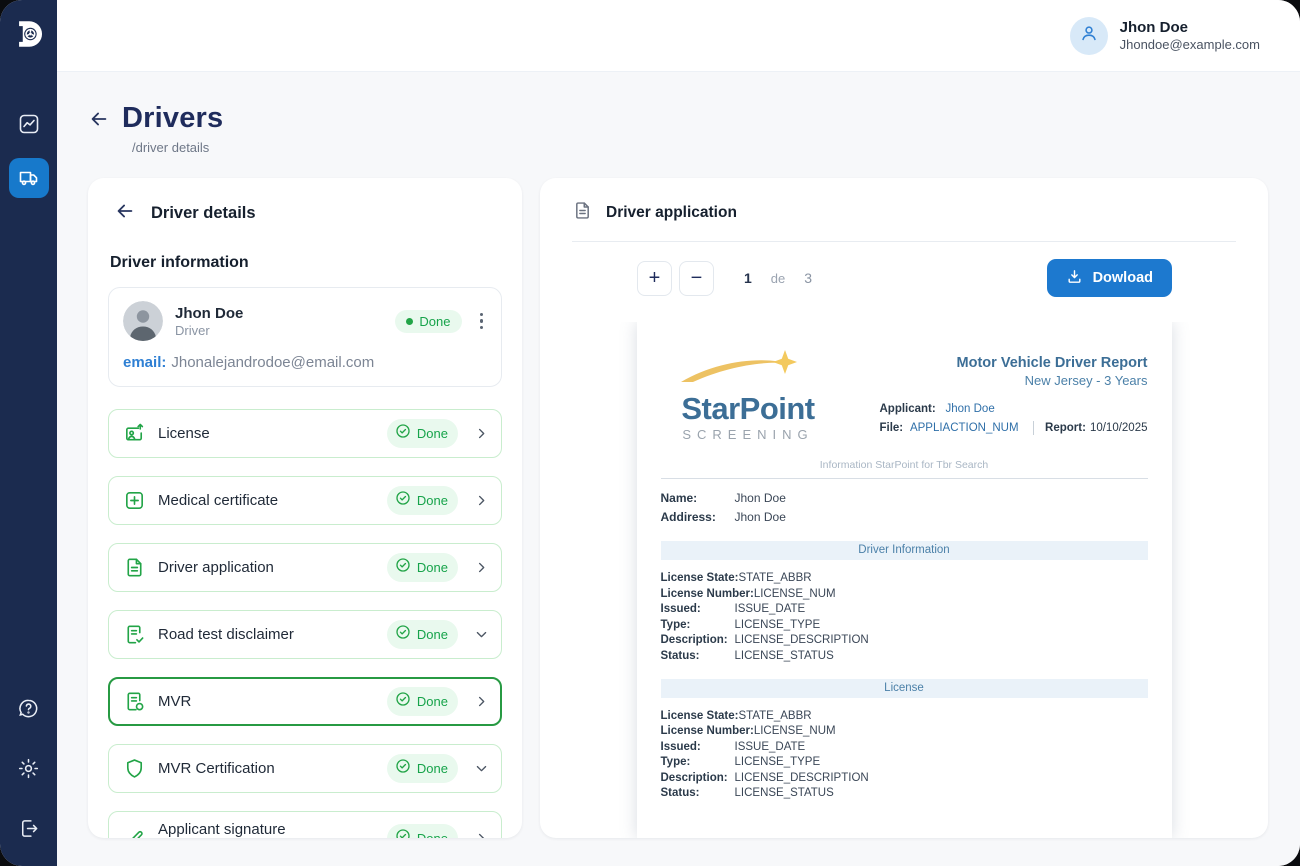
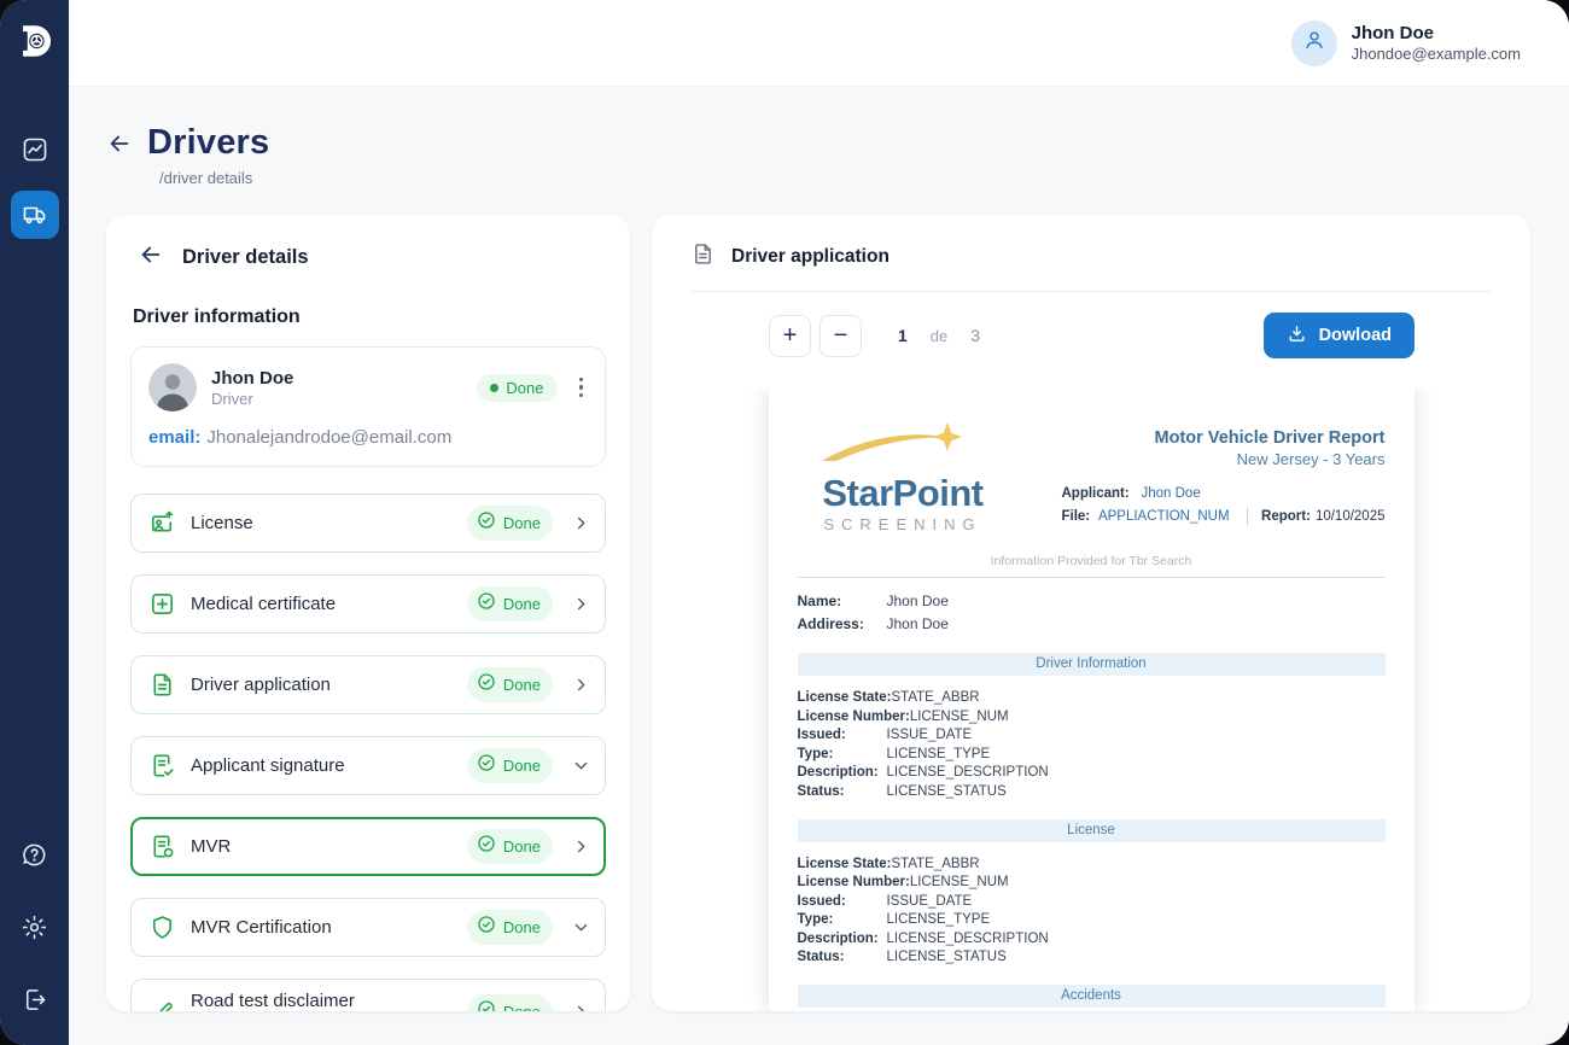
  Jhon Doe
  Jhondoe@example.com
  Drivers
  /driver details
  Driver details
  Driver information
  Jhon Doe
  Driver
  Done
  email: Jhonalejandrodoe@email.com
  License
  Done
  Medical certificate
  Done
  Driver application
  Done
- Road test disclaimer
+ Applicant signature
  Done
  MVR
  Done
  MVR Certification
  Done
- Applicant signature
+ Road test disclaimer
  Driver application
  +
  −
  1
  de
  3
  Dowload
  StarPoint
  SCREENING
  Motor Vehicle Driver Report
  New Jersey - 3 Years
  Applicant:
  Jhon Doe
  File:
  APPLIACTION_NUM
  Report:
  10/10/2025
- Information StarPoint for Tbr Search
+ Information Provided for Tbr Search
  Name:
  Jhon Doe
  Addiress:
  Jhon Doe
  Driver Information
  License State:
  STATE_ABBR
  License Number:
  LICENSE_NUM
  Issued:
  ISSUE_DATE
  Type:
  LICENSE_TYPE
  Description:
  LICENSE_DESCRIPTION
  Status:
  LICENSE_STATUS
  License
  License State:
  STATE_ABBR
  License Number:
  LICENSE_NUM
  Issued:
  ISSUE_DATE
  Type:
  LICENSE_TYPE
  Description:
  LICENSE_DESCRIPTION
  Status:
  LICENSE_STATUS
+ Accidents
